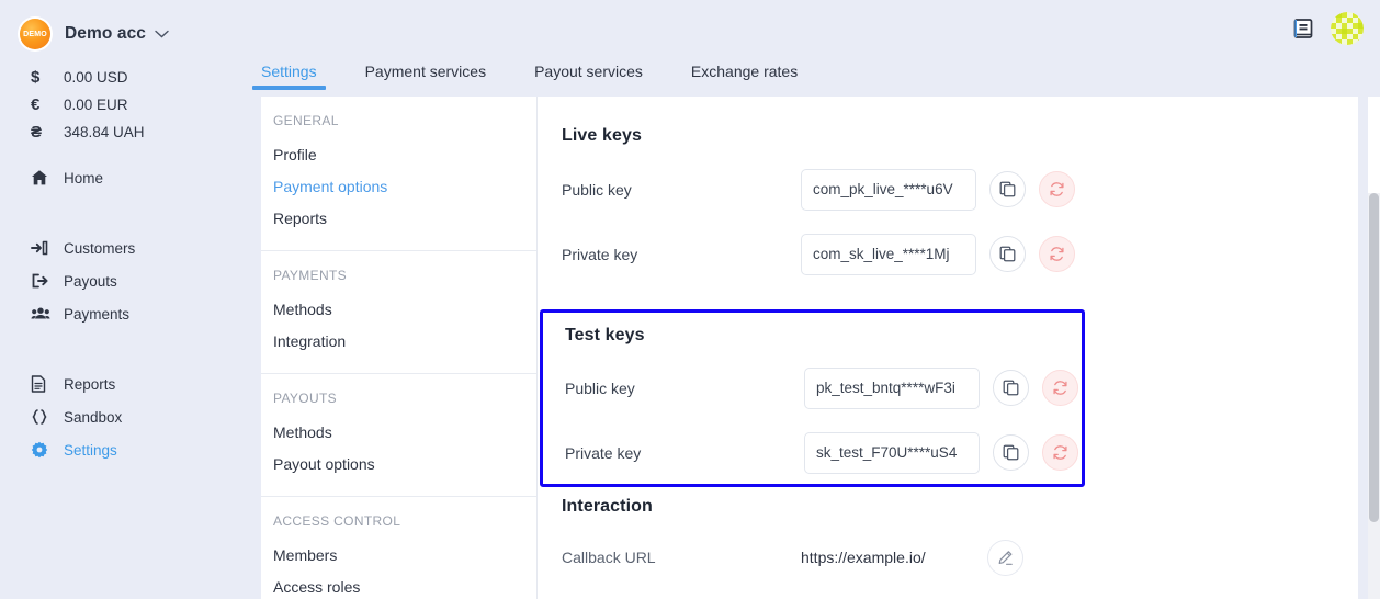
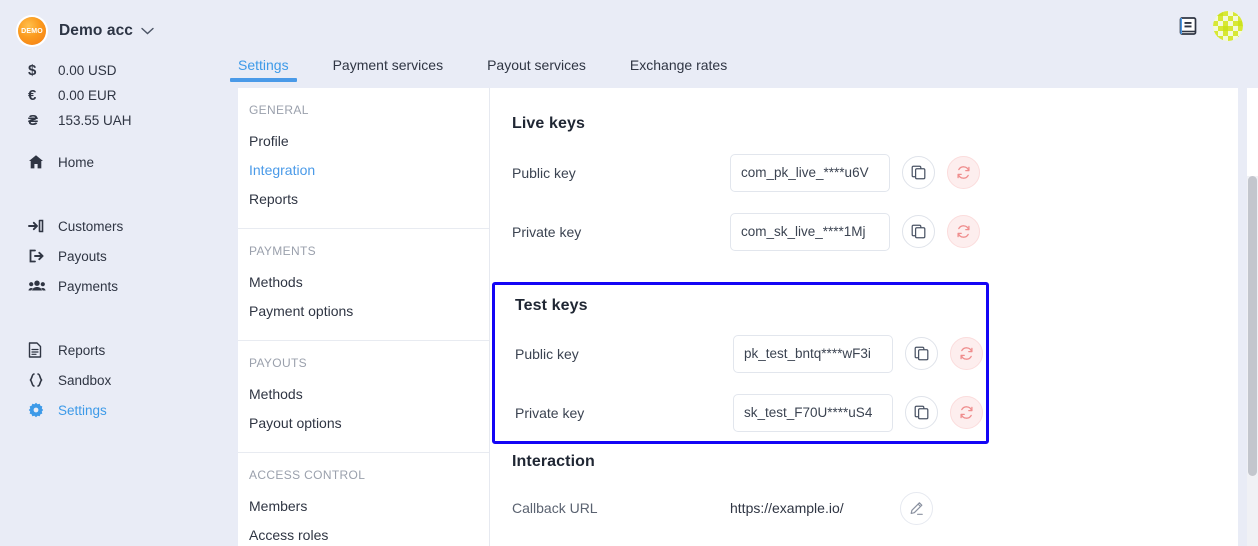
  Demo acc
  $
  0.00 USD
  €
  0.00 EUR
  ₴
- 348.84 UAH
+ 153.55 UAH
  Home
  Customers
  Payouts
  Payments
  Reports
  Sandbox
  Settings
  Settings
  Payment services
  Payout services
  Exchange rates
  GENERAL
  Profile
- Payment options
+ Integration
  Reports
  PAYMENTS
  Methods
- Integration
+ Payment options
  PAYOUTS
  Methods
  Payout options
  ACCESS CONTROL
  Members
  Access roles
  Live keys
  Public key
  com_pk_live_****u6V
  Private key
  com_sk_live_****1Mj
  Test keys
  Public key
  pk_test_bntq****wF3i
  Private key
  sk_test_F70U****uS4
  Interaction
  Callback URL
  https://example.io/
